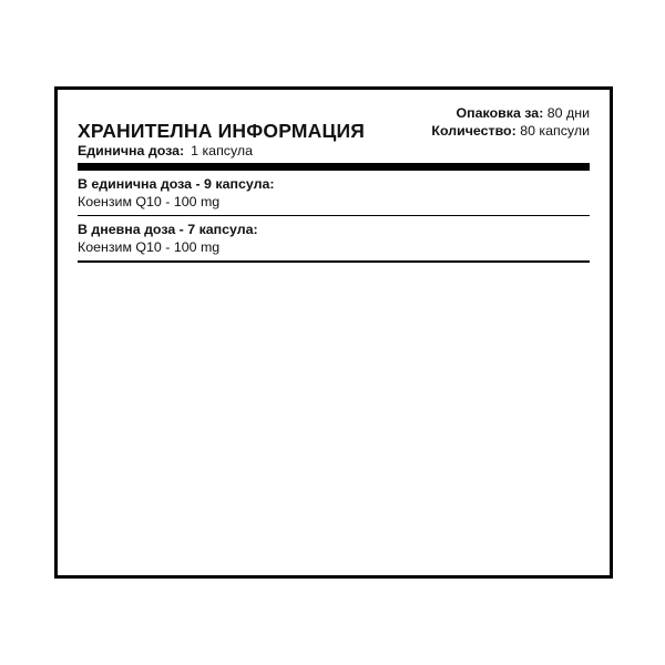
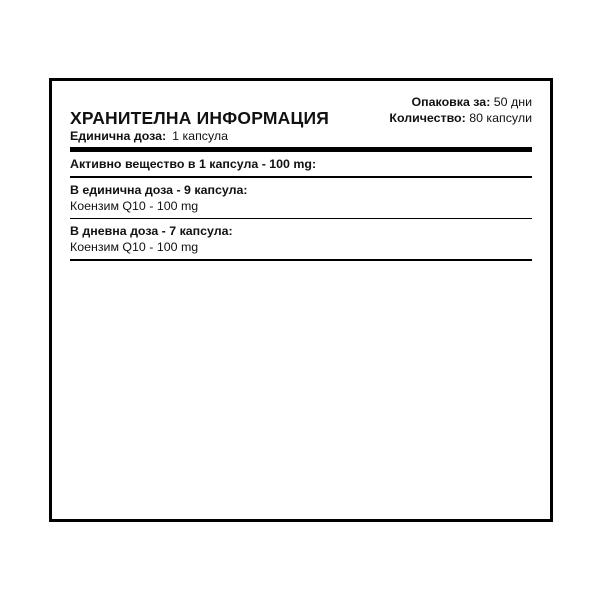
  ХРАНИТЕЛНА ИНФОРМАЦИЯ
- Опаковка за: 80 дни
+ Опаковка за: 50 дни
  Количество: 80 капсули
  Единична доза:
  1 капсула
+ Активно вещество в 1 капсула - 100 mg:
  В единична доза - 9 капсула:
  Коензим Q10 - 100 mg
  В дневна доза - 7 капсула:
  Коензим Q10 - 100 mg
